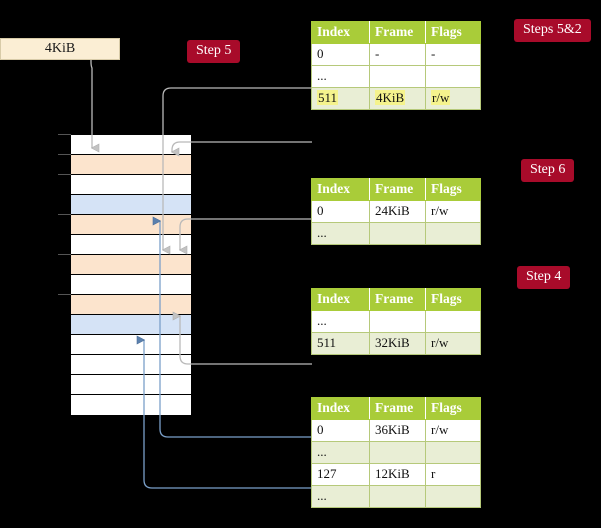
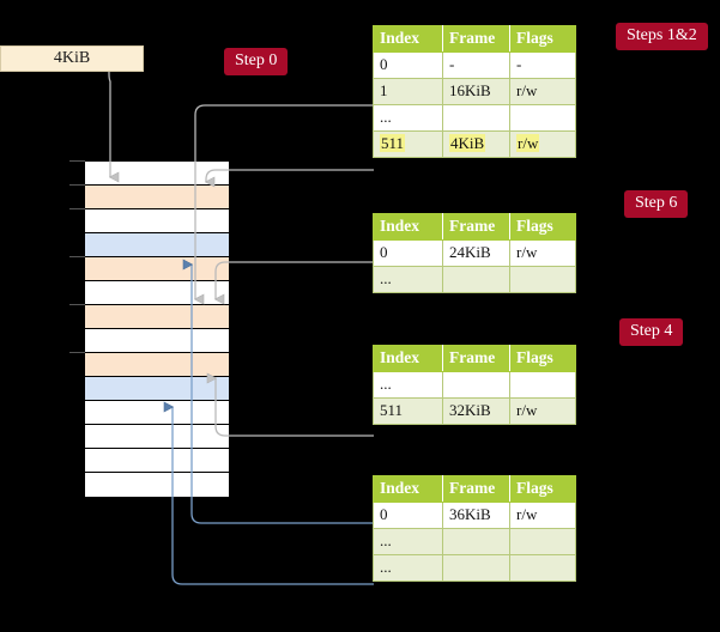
  4KiB
- Step 5
+ Step 0
- Steps 5&2
+ Steps 1&2
  Step 6
  Step 4
  Index	Frame	Flags
  0	-	-
+ 1	16KiB	r/w
  ...
  511	4KiB	r/w
  Index	Frame	Flags
  0	24KiB	r/w
  ...
  Index	Frame	Flags
  ...
  511	32KiB	r/w
  Index	Frame	Flags
  0	36KiB	r/w
  ...
- 127	12KiB	r
  ...
